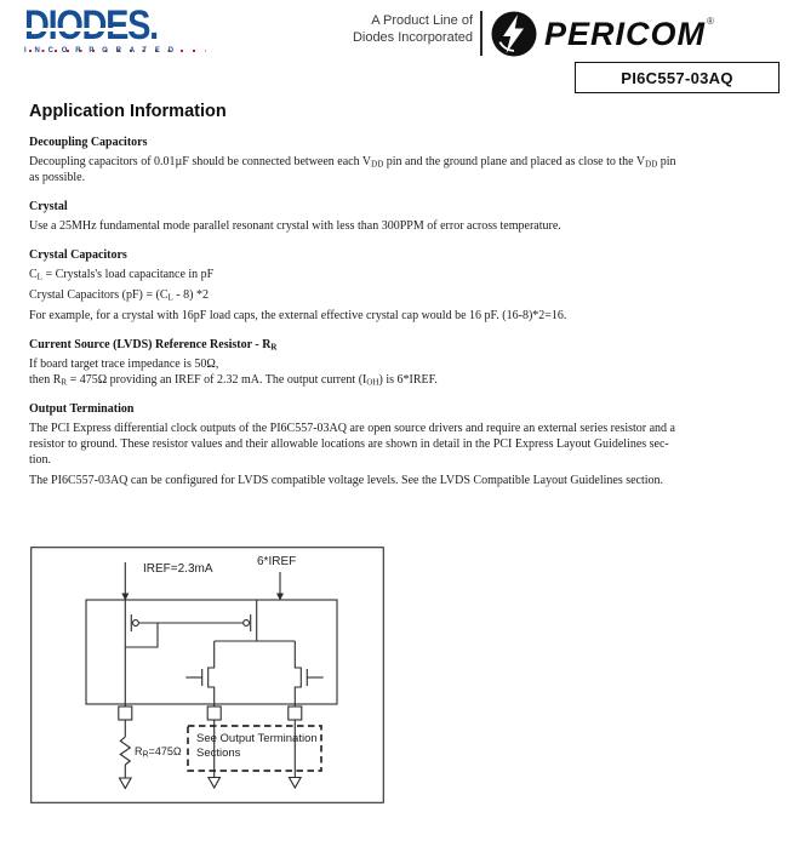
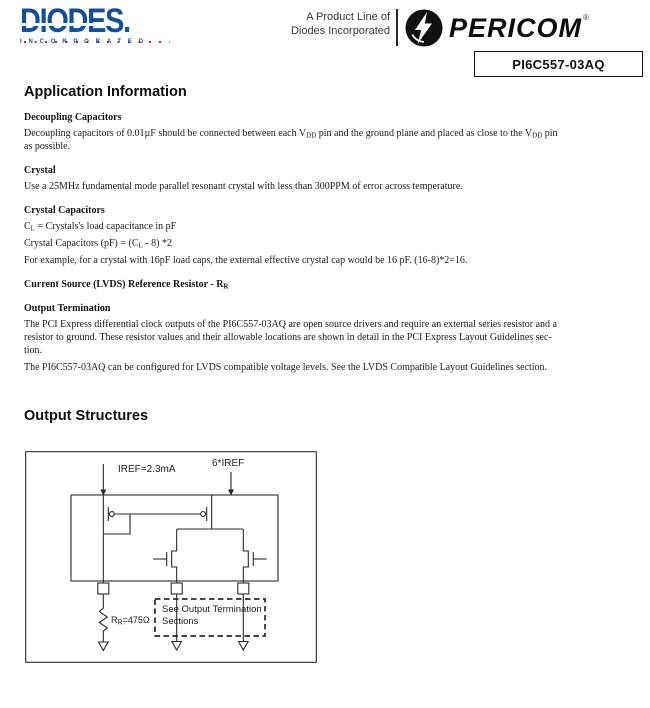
  DIODES.
  A Product Line of
  Diodes Incorporated
  PERICOM
  ®
  PI6C557-03AQ
  Application Information
  Decoupling Capacitors
  Decoupling capacitors of 0.01µF should be connected between each VDD pin and the ground plane and placed as close to the VDD pin
  as possible.
  Crystal
  Use a 25MHz fundamental mode parallel resonant crystal with less than 300PPM of error across temperature.
  Crystal Capacitors
  CL = Crystals's load capacitance in pF
  Crystal Capacitors (pF) = (CL - 8) *2
  For example, for a crystal with 16pF load caps, the external effective crystal cap would be 16 pF. (16-8)*2=16.
  Current Source (LVDS) Reference Resistor - RR
- If board target trace impedance is 50Ω,
- then RR = 475Ω providing an IREF of 2.32 mA. The output current (IOH) is 6*IREF.
  Output Termination
  The PCI Express differential clock outputs of the PI6C557-03AQ are open source drivers and require an external series resistor and a
  resistor to ground. These resistor values and their allowable locations are shown in detail in the PCI Express Layout Guidelines sec-
  tion.
  The PI6C557-03AQ can be configured for LVDS compatible voltage levels. See the LVDS Compatible Layout Guidelines section.
+ Output Structures
  IREF=2.3mA
  6*IREF
  R =475Ω
  See Output Termination
  Sections
